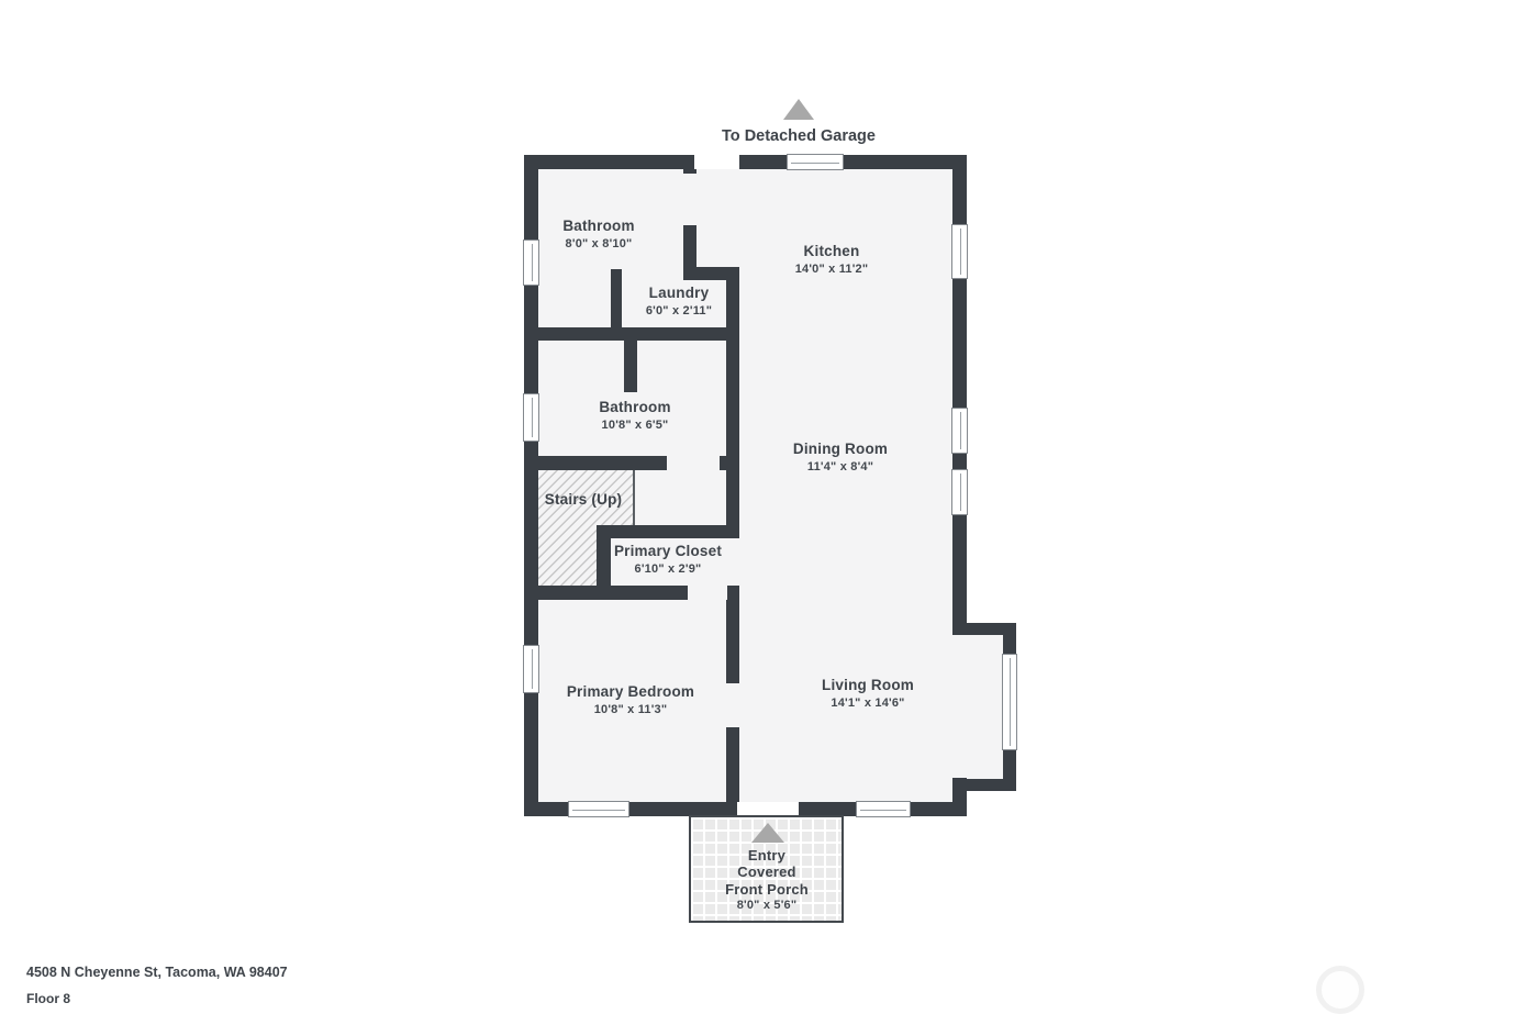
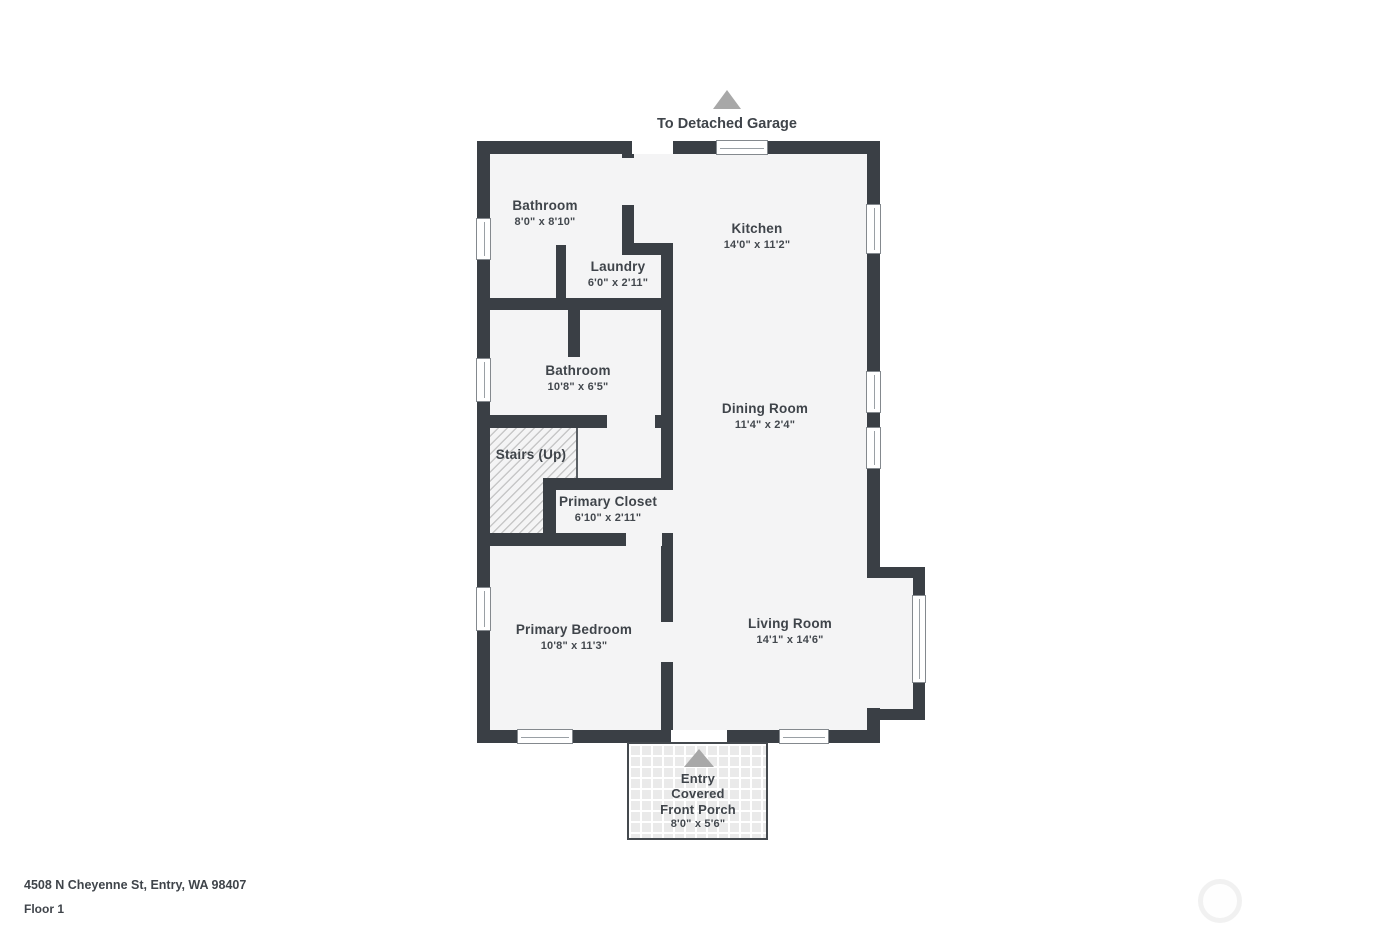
  To Detached Garage
  Bathroom
  8'0" x 8'10"
  Kitchen
  14'0" x 11'2"
  Laundry
  6'0" x 2'11"
  Bathroom
  10'8" x 6'5"
  Dining Room
- 11'4" x 8'4"
+ 11'4" x 2'4"
  Stairs (Up)
  Primary Closet
- 6'10" x 2'9"
+ 6'10" x 2'11"
  Primary Bedroom
  10'8" x 11'3"
  Living Room
  14'1" x 14'6"
  Entry
  Covered
  Front Porch
  8'0" x 5'6"
- 4508 N Cheyenne St, Tacoma, WA 98407
+ 4508 N Cheyenne St, Entry, WA 98407
- Floor 8
+ Floor 1
